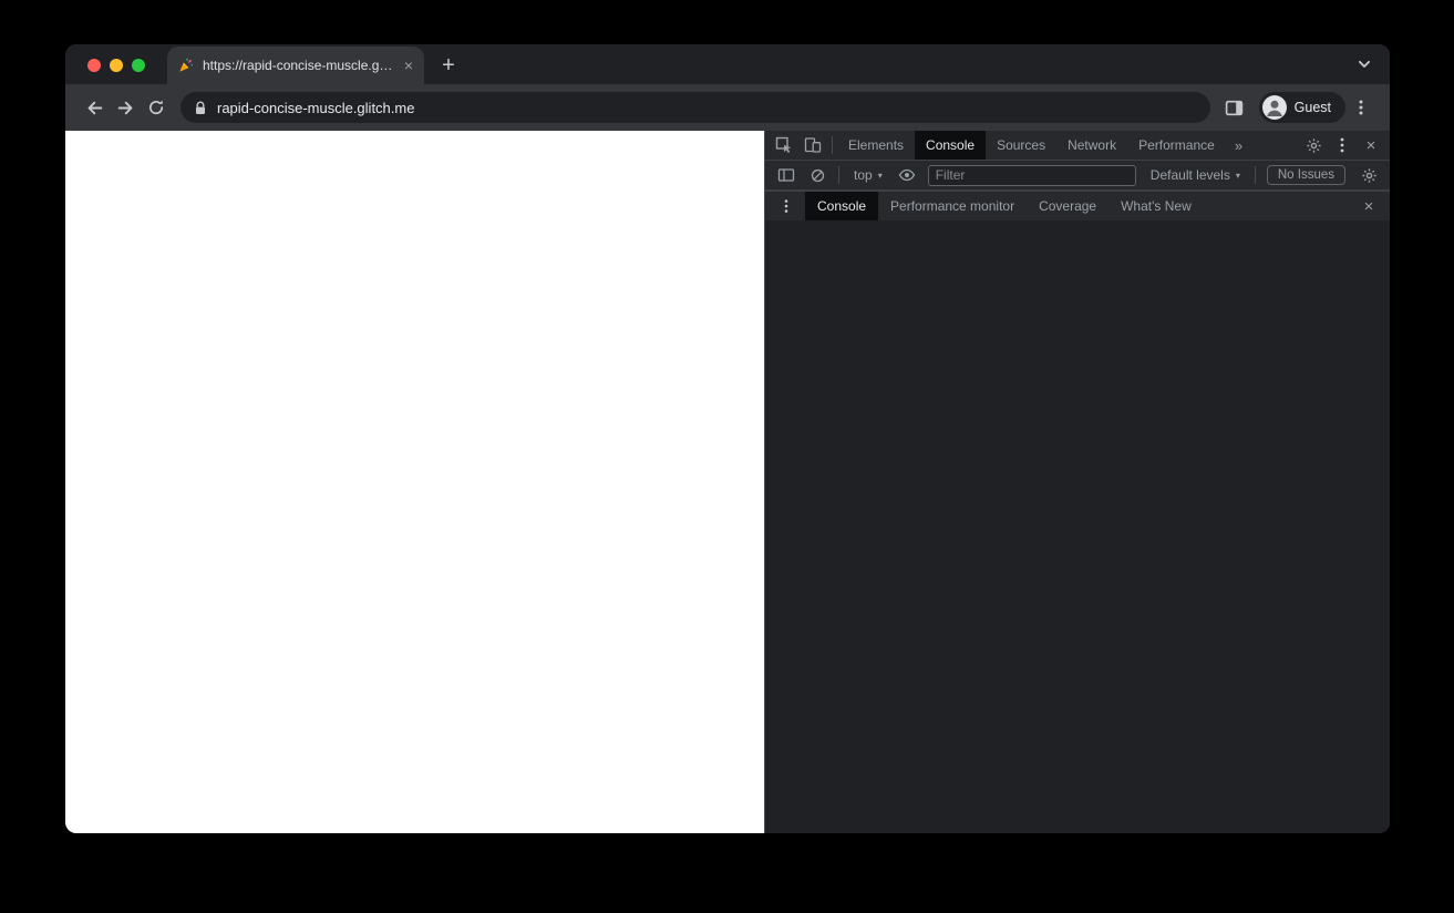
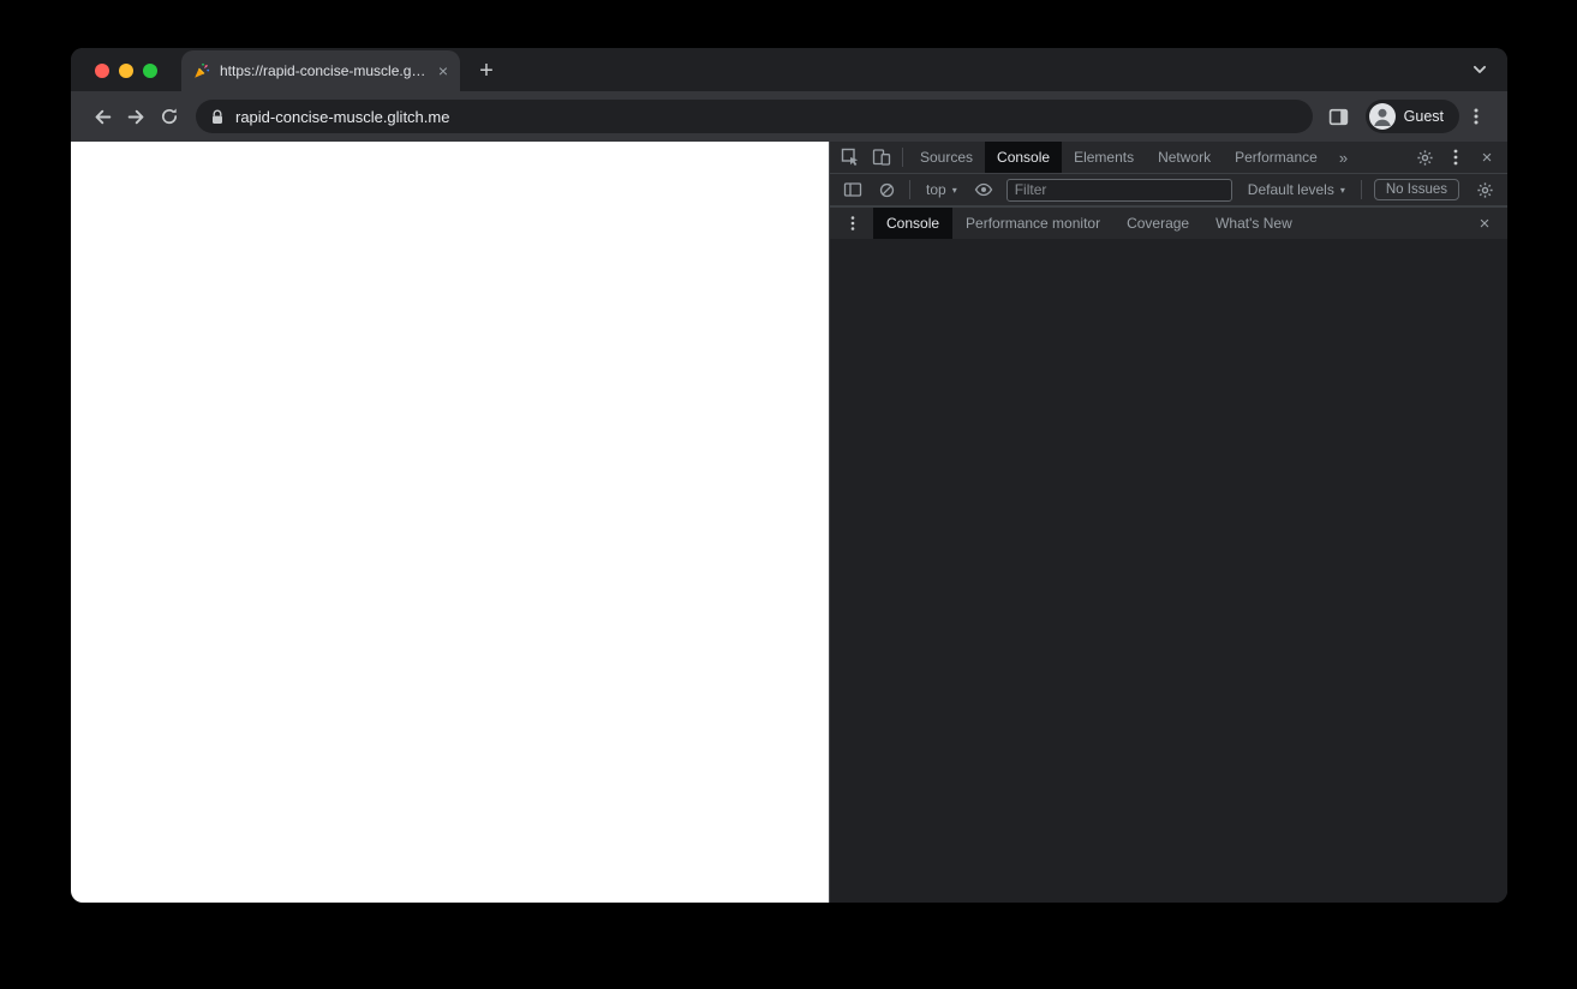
  https://rapid-concise-muscle.g…
  ×
  +
  rapid-concise-muscle.glitch.me
  Guest
- Elements
+ Sources
  Console
- Sources
+ Elements
  Network
  Performance
  »
  ×
  top
  ▾
  Filter
  Default levels
  ▾
  No Issues
  Console
  Performance monitor
  Coverage
  What's New
  ×
